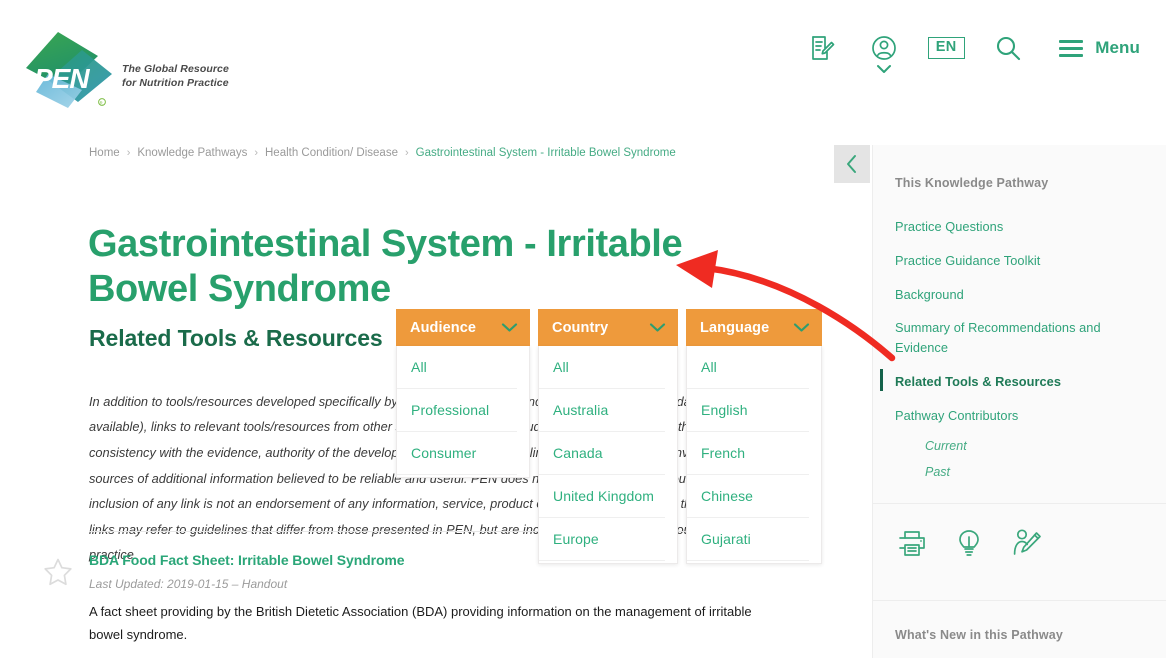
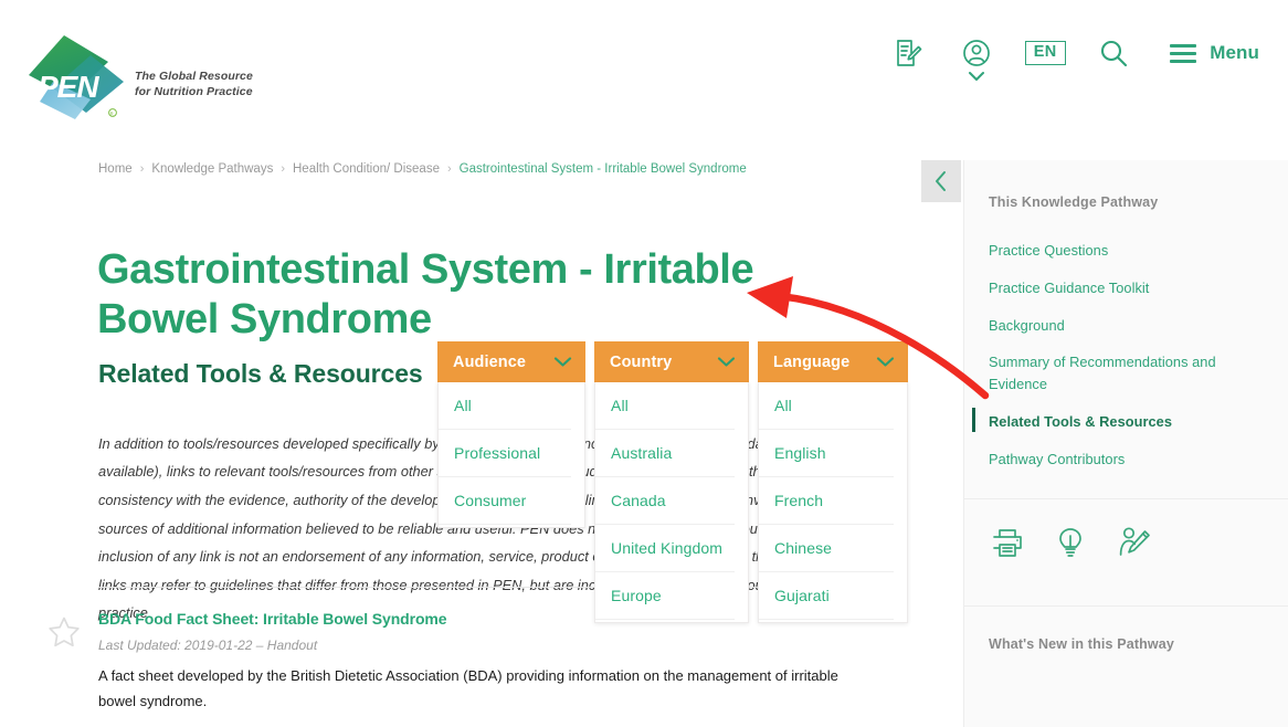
  PEN
  The Global Resource
  for Nutrition Practice
  EN
  Menu
  Home
  ›
  Knowledge Pathways
  ›
  Health Condition/ Disease
  ›
  Gastrointestinal System - Irritable Bowel Syndrome
  Gastrointestinal System - Irritable Bowel Syndrome
  Related Tools & Resources
  BDA Food Fact Sheet: Irritable Bowel Syndrome
- Last Updated: 2019-01-15 – Handout
+ Last Updated: 2019-01-22 – Handout
- A fact sheet providing by the British Dietetic Association (BDA) providing information on the management of irritable bowel syndrome.
+ A fact sheet developed by the British Dietetic Association (BDA) providing information on the management of irritable bowel syndrome.
  Audience
  All
  Professional
  Consumer
  Country
  All
  Australia
  Canada
  United Kingdom
  Europe
  Language
  All
  English
  French
  Chinese
  Gujarati
  This Knowledge Pathway
  Practice Questions
  Practice Guidance Toolkit
  Background
  Summary of Recommendations and Evidence
  Related Tools & Resources
  Pathway Contributors
- Current
- Past
  What's New in this Pathway
